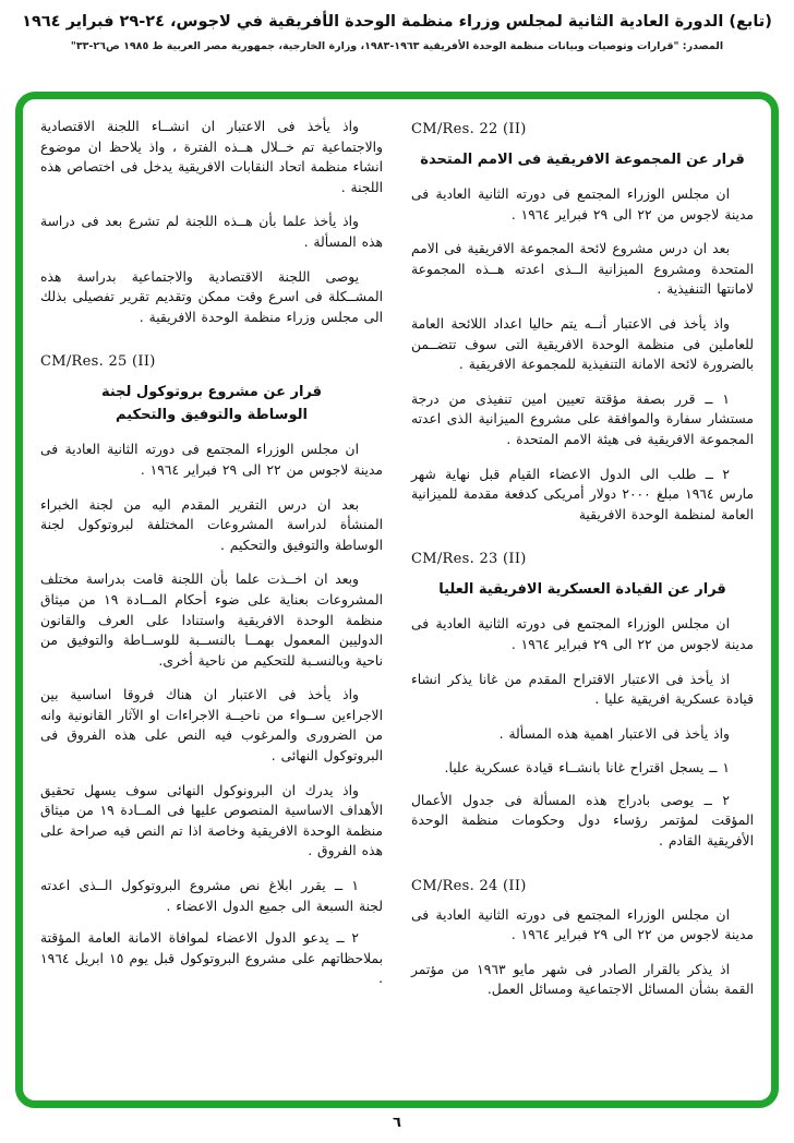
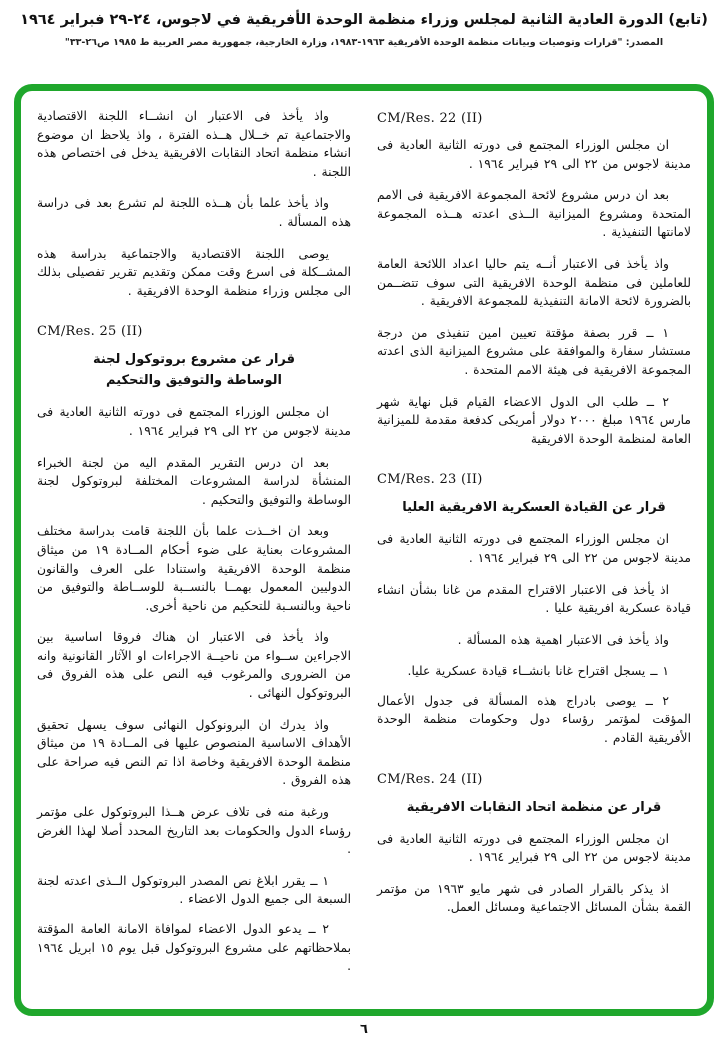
  (تابع) الدورة العادية الثانية لمجلس وزراء منظمة الوحدة الأفريقية في لاجوس، ٢٤-٢٩ فبراير ١٩٦٤
  المصدر: "قرارات وتوصيات وبيانات منظمة الوحدة الأفريقية ١٩٦٣-١٩٨٣، وزارة الخارجية، جمهورية مصر العربية ط ١٩٨٥ ص٢٦-٣٣"
  CM/Res. 22 (II)
- قرار عن المجموعة الافريقية فى الامم المتحدة
  ان مجلس الوزراء المجتمع فى دورته الثانية العادية فى مدينة لاجوس من ٢٢ الى ٢٩ فبراير ١٩٦٤ .
  بعد ان درس مشروع لائحة المجموعة الافريقية فى الامم المتحدة ومشروع الميزانية الــذى اعدته هــذه المجموعة لامانتها التنفيذية .
  واذ يأخذ فى الاعتبار أنــه يتم حاليا اعداد اللائحة العامة للعاملين فى منظمة الوحدة الافريقية التى سوف تتضــمن بالضرورة لائحة الامانة التنفيذية للمجموعة الافريقية .
  ١ ــ قرر بصفة مؤقتة تعيين امين تنفيذى من درجة مستشار سفارة والموافقة على مشروع الميزانية الذى اعدته المجموعة الافريقية فى هيئة الامم المتحدة .
  ٢ ــ طلب الى الدول الاعضاء القيام قبل نهاية شهر مارس ١٩٦٤ مبلغ ٢٠٠٠ دولار أمريكى كدفعة مقدمة للميزانية العامة لمنظمة الوحدة الافريقية
  CM/Res. 23 (II)
  قرار عن القيادة العسكرية الافريقية العليا
  ان مجلس الوزراء المجتمع فى دورته الثانية العادية فى مدينة لاجوس من ٢٢ الى ٢٩ فبراير ١٩٦٤ .
- اذ يأخذ فى الاعتبار الاقتراح المقدم من غانا يذكر انشاء قيادة عسكرية افريقية عليا .
+ اذ يأخذ فى الاعتبار الاقتراح المقدم من غانا بشأن انشاء قيادة عسكرية افريقية عليا .
  واذ يأخذ فى الاعتبار اهمية هذه المسألة .
  ١ ــ يسجل اقتراح غانا بانشــاء قيادة عسكرية عليا.
  ٢ ــ يوصى بادراج هذه المسألة فى جدول الأعمال المؤقت لمؤتمر رؤساء دول وحكومات منظمة الوحدة الأفريقية القادم .
  CM/Res. 24 (II)
+ قرار عن منظمة اتحاد النقابات الافريقية
  ان مجلس الوزراء المجتمع فى دورته الثانية العادية فى مدينة لاجوس من ٢٢ الى ٢٩ فبراير ١٩٦٤ .
  اذ يذكر بالقرار الصادر فى شهر مايو ١٩٦٣ من مؤتمر القمة بشأن المسائل الاجتماعية ومسائل العمل.
  واذ يأخذ فى الاعتبار ان انشــاء اللجنة الاقتصادية والاجتماعية تم خــلال هــذه الفترة ، واذ يلاحظ ان موضوع انشاء منظمة اتحاد النقابات الافريقية يدخل فى اختصاص هذه اللجنة .
  واذ يأخذ علما بأن هــذه اللجنة لم تشرع بعد فى دراسة هذه المسألة .
  يوصى اللجنة الاقتصادية والاجتماعية بدراسة هذه المشــكلة فى اسرع وقت ممكن وتقديم تقرير تفصيلى بذلك الى مجلس وزراء منظمة الوحدة الافريقية .
  CM/Res. 25 (II)
  قرار عن مشروع بروتوكول لجنة
  الوساطة والتوفيق والتحكيم
  ان مجلس الوزراء المجتمع فى دورته الثانية العادية فى مدينة لاجوس من ٢٢ الى ٢٩ فبراير ١٩٦٤ .
  بعد ان درس التقرير المقدم اليه من لجنة الخبراء المنشأة لدراسة المشروعات المختلفة لبروتوكول لجنة الوساطة والتوفيق والتحكيم .
  وبعد ان اخــذت علما بأن اللجنة قامت بدراسة مختلف المشروعات بعناية على ضوء أحكام المــادة ١٩ من ميثاق منظمة الوحدة الافريقية واستنادا على العرف والقانون الدوليين المعمول بهمــا بالنســبة للوســاطة والتوفيق من ناحية وبالنسـبة للتحكيم من ناحية أخرى.
  واذ يأخذ فى الاعتبار ان هناك فروقا اساسية بين الاجراءين ســواء من ناحيــة الاجراءات او الآثار القانونية وانه من الضرورى والمرغوب فيه النص على هذه الفروق فى البروتوكول النهائى .
  واذ يدرك ان البرونوكول النهائى سوف يسهل تحقيق الأهداف الاساسية المنصوص عليها فى المــادة ١٩ من ميثاق منظمة الوحدة الافريقية وخاصة اذا تم النص فيه صراحة على هذه الفروق .
+ ورغبة منه فى تلاف عرض هــذا البروتوكول على مؤتمر رؤساء الدول والحكومات بعد التاريخ المحدد أصلا لهذا الغرض .
- ١ ــ يقرر ابلاغ نص مشروع البروتوكول الــذى اعدته لجنة السبعة الى جميع الدول الاعضاء .
+ ١ ــ يقرر ابلاغ نص المصدر البروتوكول الــذى اعدته لجنة السبعة الى جميع الدول الاعضاء .
  ٢ ــ يدعو الدول الاعضاء لموافاة الامانة العامة المؤقتة بملاحظاتهم على مشروع البروتوكول قبل يوم ١٥ ابريل ١٩٦٤ .
  ٦
